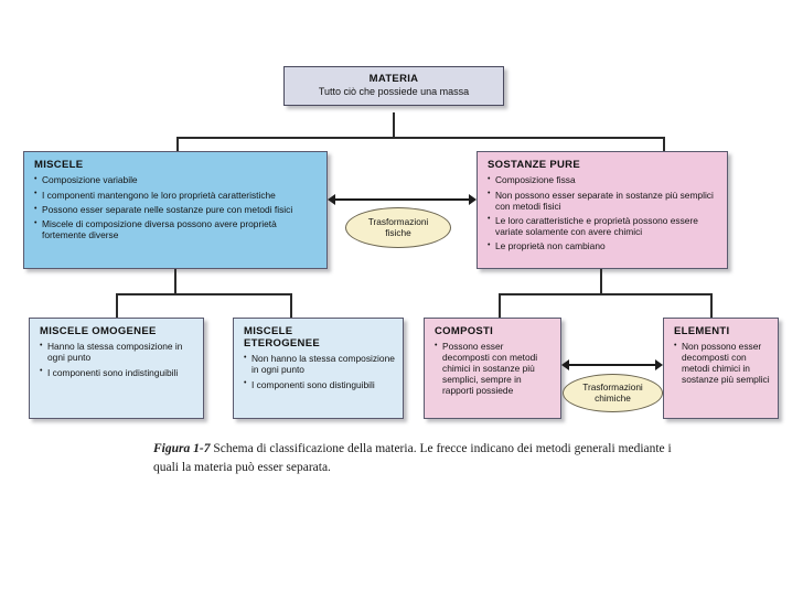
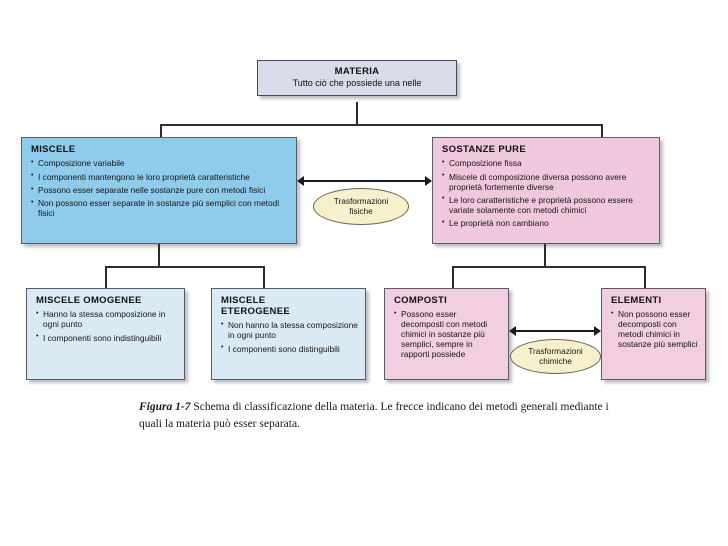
  MATERIA
- Tutto ciò che possiede una massa
+ Tutto ciò che possiede una nelle
  MISCELE
  Composizione variabile
  I componenti mantengono le loro proprietà caratteristiche
  Possono esser separate nelle sostanze pure con metodi fisici
- Miscele di composizione diversa possono avere proprietà fortemente diverse
+ Non possono esser separate in sostanze più semplici con metodi fisici
  SOSTANZE PURE
  Composizione fissa
- Non possono esser separate in sostanze più semplici con metodi fisici
+ Miscele di composizione diversa possono avere proprietà fortemente diverse
- Le loro caratteristiche e proprietà possono essere variate solamente con avere chimici
+ Le loro caratteristiche e proprietà possono essere variate solamente con metodi chimici
  Le proprietà non cambiano
  Trasformazioni
  fisiche
  MISCELE OMOGENEE
  Hanno la stessa composizione in ogni punto
  I componenti sono indistinguibili
  MISCELE
  ETEROGENEE
  Non hanno la stessa composizione in ogni punto
  I componenti sono distinguibili
  COMPOSTI
  Possono esser decomposti con metodi chimici in sostanze più semplici, sempre in rapporti possiede
  ELEMENTI
  Non possono esser decomposti con metodi chimici in sostanze più semplici
  Trasformazioni
  chimiche
  Figura 1-7 Schema di classificazione della materia. Le frecce indicano dei metodi generali mediante i quali la materia può esser separata.
